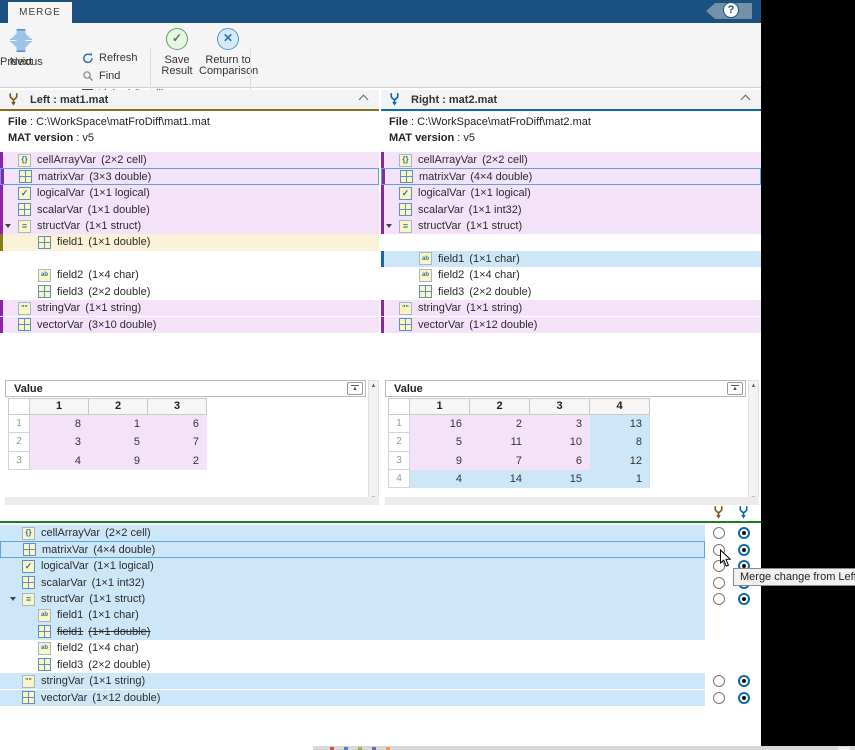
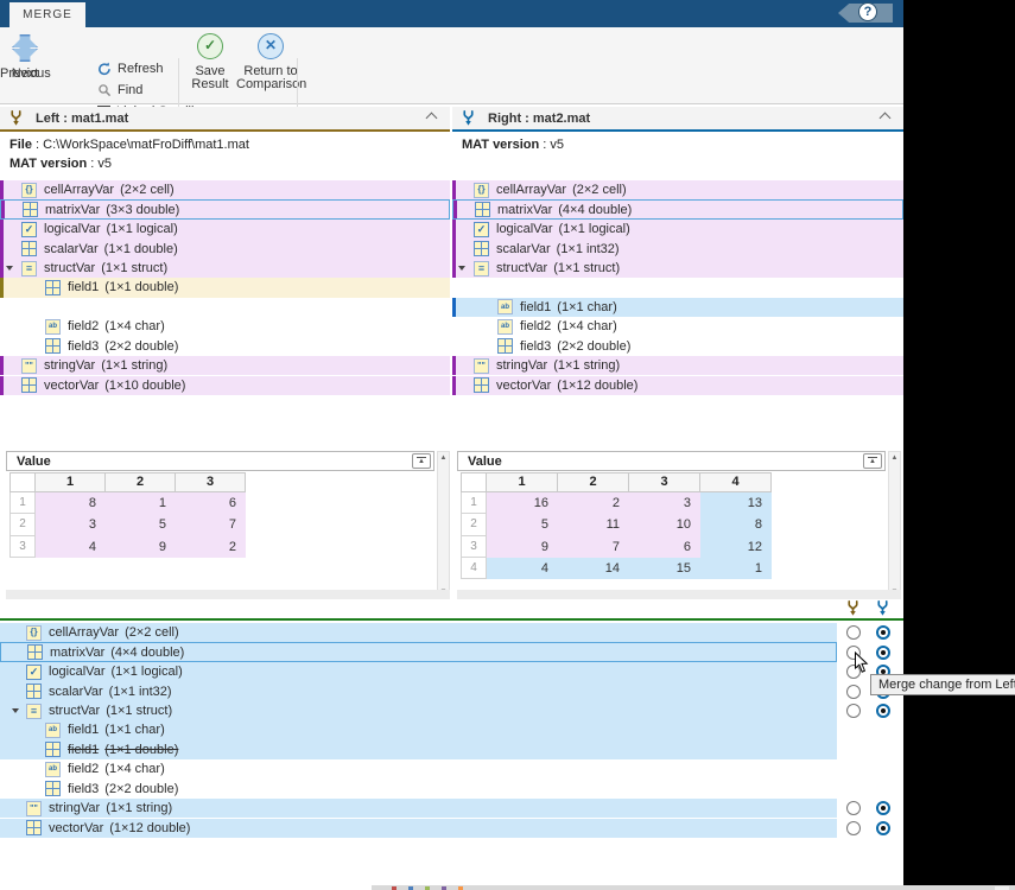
  MERGE
  ?
  Previous
  Next
  Refresh
  Find
  ✓
  Save
  Result
  ✕
  Return to
  Comparisn
  Left : mat1.mat
  Right : mat2.mat
  File : C:\WorkSpace\matFroDiff\mat1.mat
  MAT version : v5
- File : C:\WorkSpace\matFroDiff\mat2.mat
  MAT version : v5
  {}
  cellArrayVar
  (2×2 cell)
  matrixVar
  (3×3 double)
  ✓
  logicalVar
  (1×1 logical)
  scalarVar
  (1×1 double)
  ≡
  structVar
  (1×1 struct)
  field1
  (1×1 double)
  field2
  (1×4 char)
  field3
  (2×2 double)
  stringVar
  (1×1 string)
  vectorVar
- (3×10 double)
+ (1×10 double)
  {}
  cellArrayVar
  (2×2 cell)
  matrixVar
  (4×4 double)
  ✓
  logicalVar
  (1×1 logical)
  scalarVar
  (1×1 int32)
  ≡
  structVar
  (1×1 struct)
  field1
  (1×1 char)
  field2
  (1×4 char)
  field3
  (2×2 double)
  stringVar
  (1×1 string)
  vectorVar
  (1×12 double)
  Value
  Value
  1
  2
  3
  1
  8
  1
  6
  2
  3
  5
  7
  3
  4
  9
  2
  1
  2
  3
  4
  1
  16
  2
  3
  13
  2
  5
  11
  10
  8
  3
  9
  7
  6
  12
  4
  4
  14
  15
  1
  {}
  cellArrayVar
  (2×2 cell)
  matrixVar
  (4×4 double)
  ✓
  logicalVar
  (1×1 logical)
  scalarVar
  (1×1 int32)
  ≡
  structVar
  (1×1 struct)
  field1
  (1×1 char)
  field1
  (1×1 double)
  field2
  (1×4 char)
  field3
  (2×2 double)
  stringVar
  (1×1 string)
  vectorVar
  (1×12 double)
  Merge change from Lef
